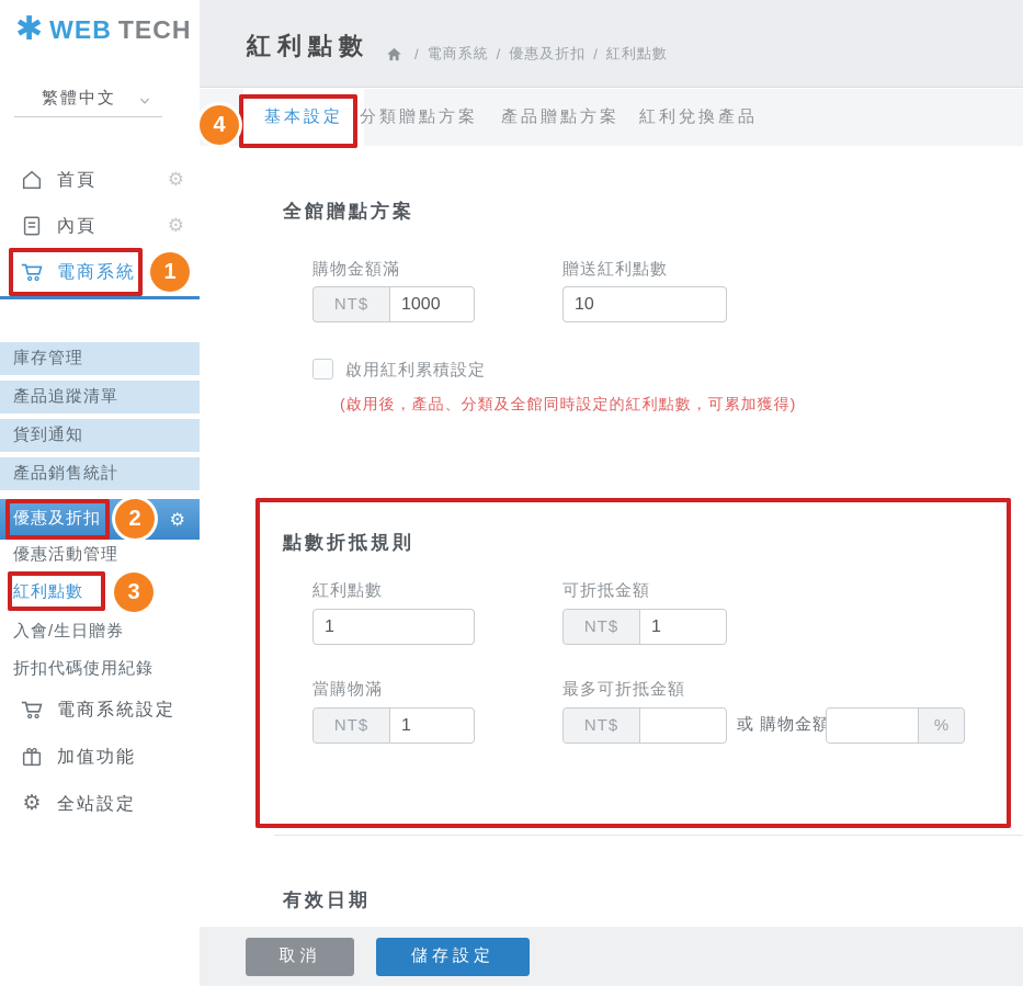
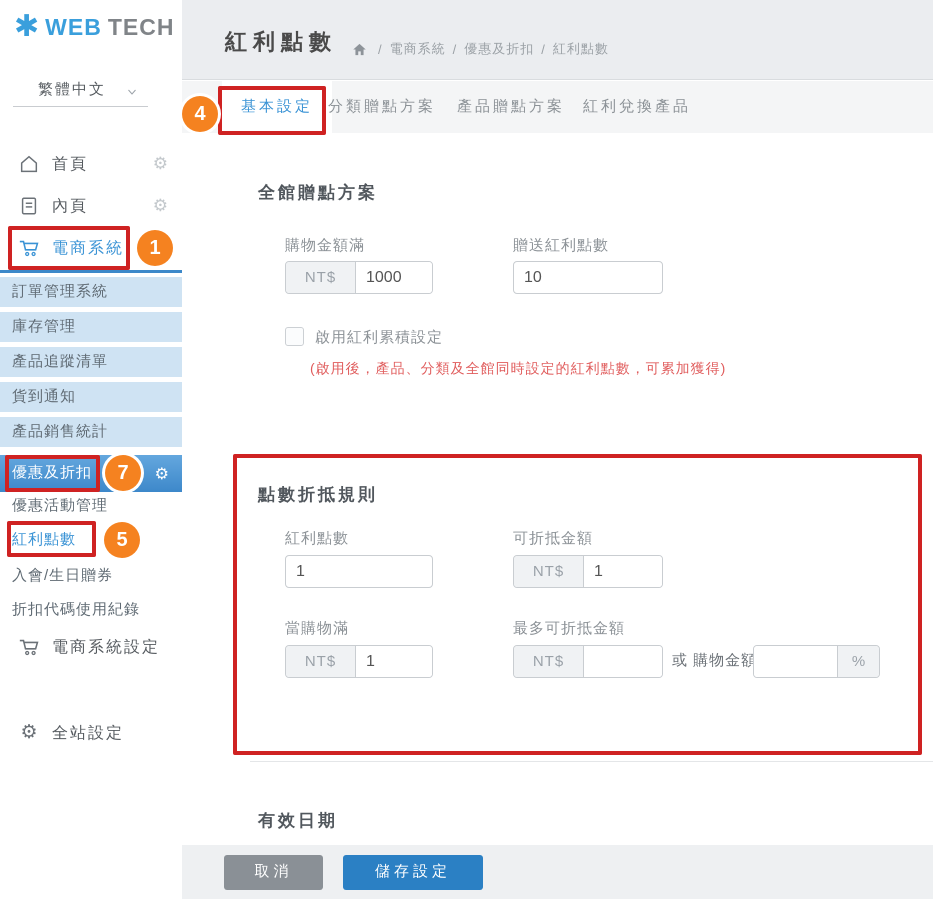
  ✱
  WEB
  TECH
  繁體中文
  首頁
  ⚙
  內頁
  ⚙
  電商系統
+ 訂單管理系統
  庫存管理
  產品追蹤清單
  貨到通知
  產品銷售統計
  優惠及折扣
  ⚙
  優惠活動管理
  紅利點數
  入會/生日贈券
  折扣代碼使用紀錄
  電商系統設定
- 加值功能
  ⚙
  全站設定
  紅利點數
  /
  電商系統
  /
  優惠及折扣
  /
  紅利點數
  基本設定
  分類贈點方案
  產品贈點方案
  紅利兌換產品
  全館贈點方案
  購物金額滿
  贈送紅利點數
  NT$
  1000
  10
  啟用紅利累積設定
  (啟用後，產品、分類及全館同時設定的紅利點數，可累加獲得)
  點數折抵規則
  紅利點數
  可折抵金額
  1
  NT$
  1
  當購物滿
  最多可折抵金額
  NT$
  1
  NT$
  或 購物金額
  %
  有效日期
  取消
  儲存設定
  1
- 2
+ 7
- 3
+ 5
  4
